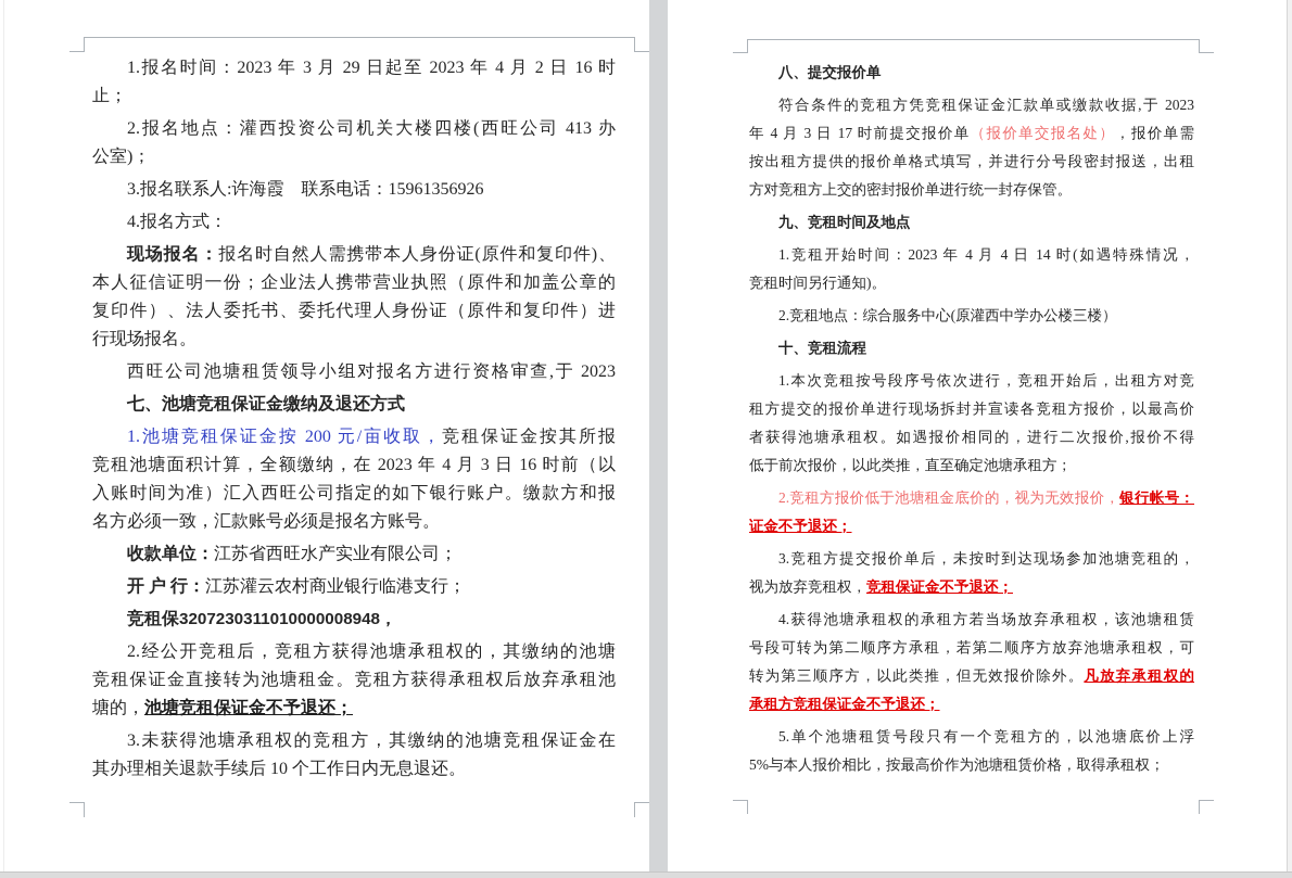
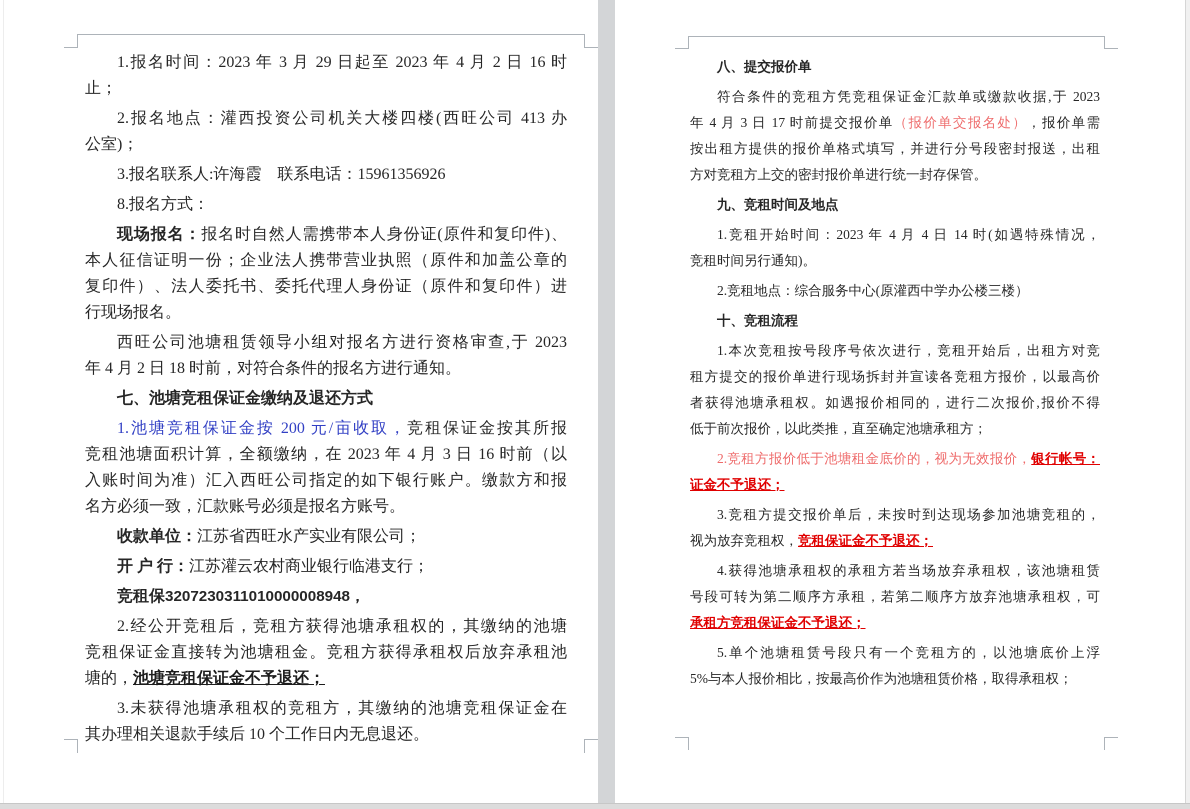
  1.报名时间：2023 年 3 月 29 日起至 2023 年 4 月 2 日 16 时
  止；
  2.报名地点：灌西投资公司机关大楼四楼(西旺公司 413 办
  公室)；
  3.报名联系人:许海霞 联系电话：15961356926
- 4.报名方式：
+ 8.报名方式：
  现场报名：报名时自然人需携带本人身份证(原件和复印件)、
  本人征信证明一份；企业法人携带营业执照（原件和加盖公章的
  复印件）、法人委托书、委托代理人身份证（原件和复印件）进
  行现场报名。
  西旺公司池塘租赁领导小组对报名方进行资格审查,于 2023
+ 年 4 月 2 日 18 时前，对符合条件的报名方进行通知。
  七、池塘竞租保证金缴纳及退还方式
  1.池塘竞租保证金按 200 元/亩收取，竞租保证金按其所报
  竞租池塘面积计算，全额缴纳，在 2023 年 4 月 3 日 16 时前（以
  入账时间为准）汇入西旺公司指定的如下银行账户。缴款方和报
  名方必须一致，汇款账号必须是报名方账号。
  收款单位：江苏省西旺水产实业有限公司；
  开 户 行：江苏灌云农村商业银行临港支行；
  竞租保3207230311010000008948，
  2.经公开竞租后，竞租方获得池塘承租权的，其缴纳的池塘
  竞租保证金直接转为池塘租金。竞租方获得承租权后放弃承租池
  塘的，池塘竞租保证金不予退还；
  3.未获得池塘承租权的竞租方，其缴纳的池塘竞租保证金在
  其办理相关退款手续后 10 个工作日内无息退还。
  八、提交报价单
  符合条件的竞租方凭竞租保证金汇款单或缴款收据,于 2023
  年 4 月 3 日 17 时前提交报价单（报价单交报名处），报价单需
  按出租方提供的报价单格式填写，并进行分号段密封报送，出租
  方对竞租方上交的密封报价单进行统一封存保管。
  九、竞租时间及地点
  1.竞租开始时间：2023 年 4 月 4 日 14 时(如遇特殊情况，
  竞租时间另行通知)。
  2.竞租地点：综合服务中心(原灌西中学办公楼三楼）
  十、竞租流程
  1.本次竞租按号段序号依次进行，竞租开始后，出租方对竞
  租方提交的报价单进行现场拆封并宣读各竞租方报价，以最高价
  者获得池塘承租权。如遇报价相同的，进行二次报价,报价不得
  低于前次报价，以此类推，直至确定池塘承租方；
  2.竞租方报价低于池塘租金底价的，视为无效报价，银行帐号：
  证金不予退还；
  3.竞租方提交报价单后，未按时到达现场参加池塘竞租的，
  视为放弃竞租权，竞租保证金不予退还；
  4.获得池塘承租权的承租方若当场放弃承租权，该池塘租赁
  号段可转为第二顺序方承租，若第二顺序方放弃池塘承租权，可
- 转为第三顺序方，以此类推，但无效报价除外。凡放弃承租权的
  承租方竞租保证金不予退还；
  5.单个池塘租赁号段只有一个竞租方的，以池塘底价上浮
  5%与本人报价相比，按最高价作为池塘租赁价格，取得承租权；
